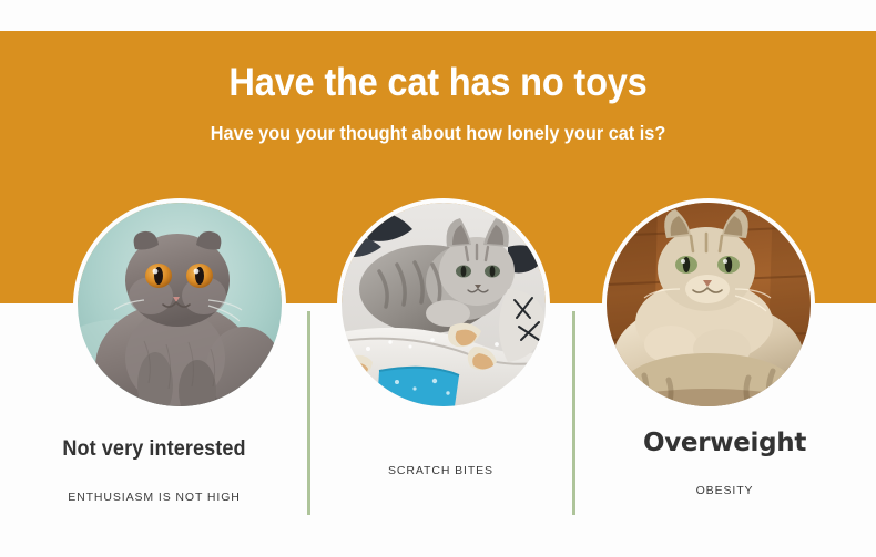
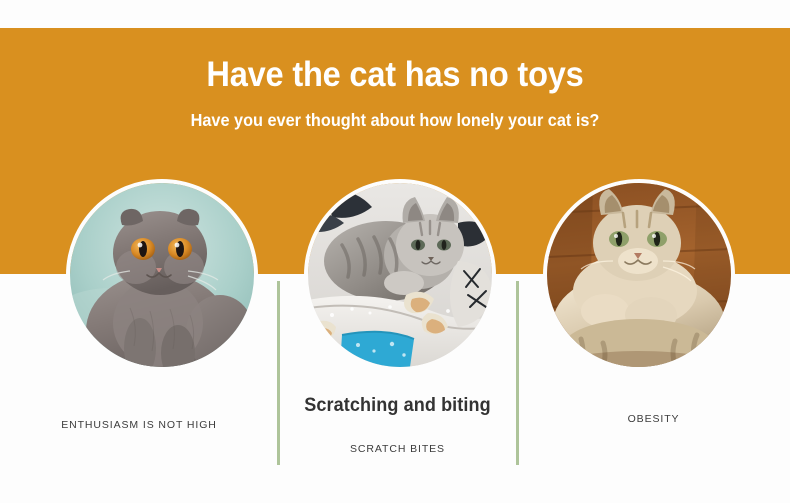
  Have the cat has no toys
- Have you your thought about how lonely your cat is?
+ Have you ever thought about how lonely your cat is?
- Not very interested
  ENTHUSIASM IS NOT HIGH
+ Scratching and biting
  SCRATCH BITES
- Overweight
  OBESITY
